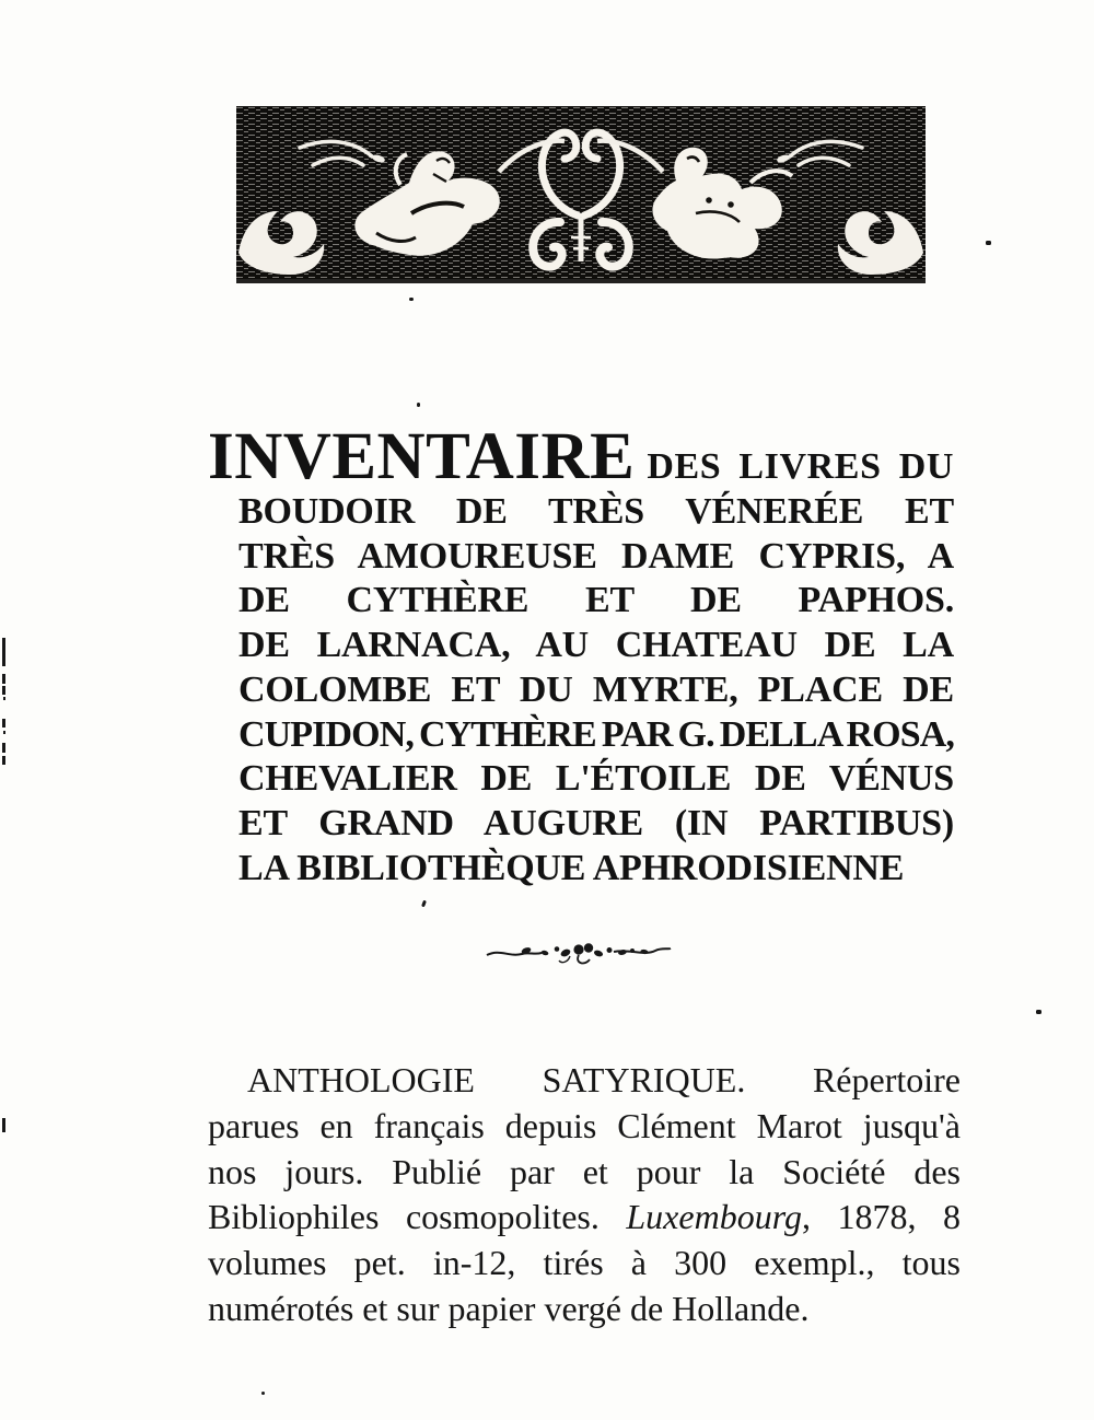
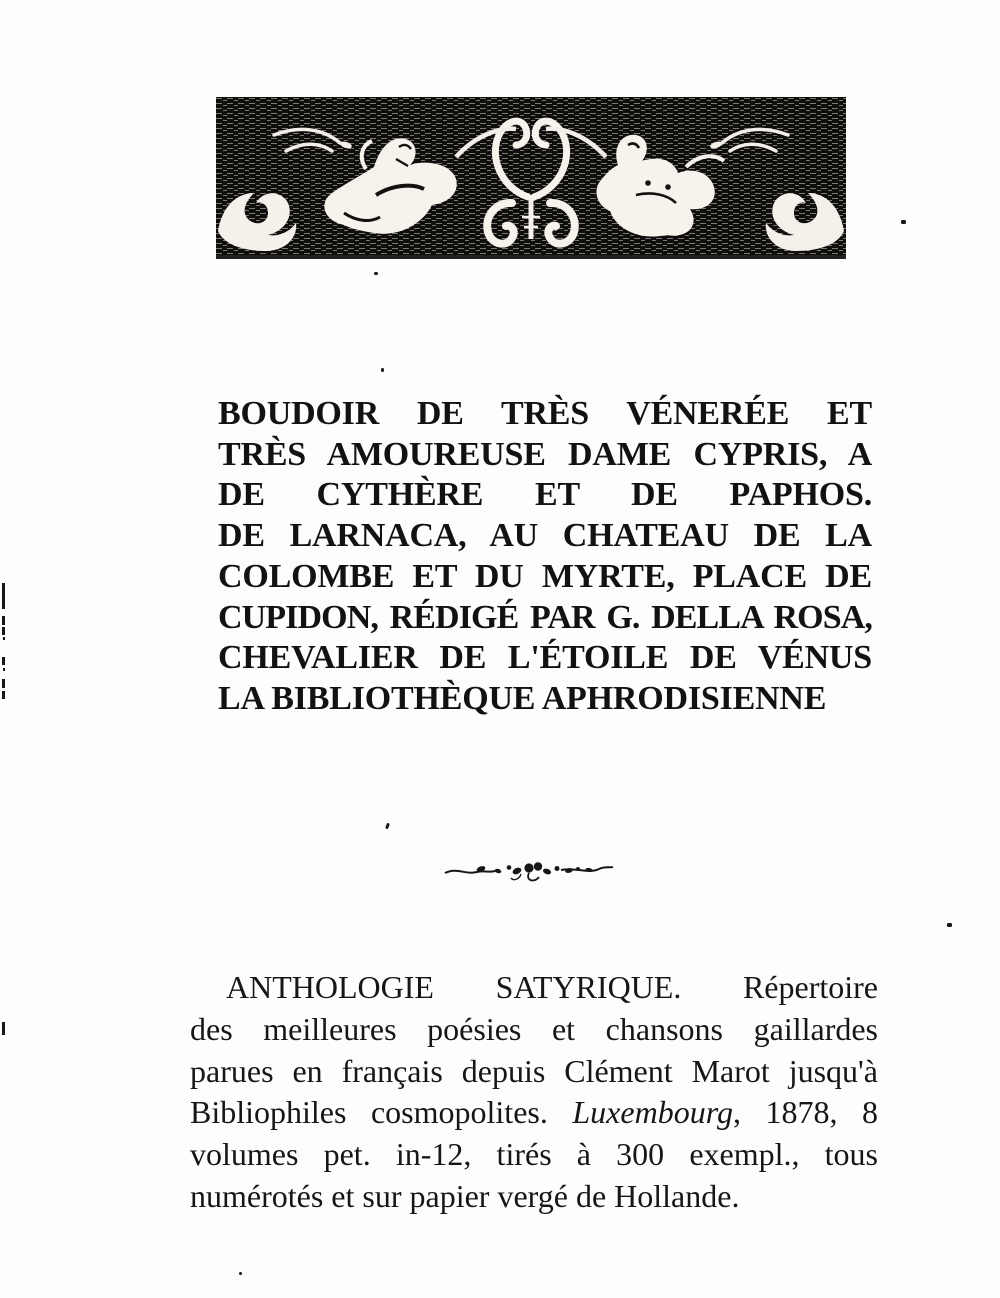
- INVENTAIRE DES LIVRES DU
  BOUDOIR DE TRÈS VÉNERÉE ET
  TRÈS AMOUREUSE DAME CYPRIS, A
  DE CYTHÈRE ET DE PAPHOS.
  DE LARNACA, AU CHATEAU DE LA
  COLOMBE ET DU MYRTE, PLACE DE
- CUPIDON, CYTHÈRE PAR G. DELLA ROSA,
+ CUPIDON, RÉDIGÉ PAR G. DELLA ROSA,
  CHEVALIER DE L'ÉTOILE DE VÉNUS
- ET GRAND AUGURE (IN PARTIBUS)
  LA BIBLIOTHÈQUE APHRODISIENNE
  ANTHOLOGIE SATYRIQUE. Répertoire
+ des meilleures poésies et chansons gaillardes
  parues en français depuis Clément Marot jusqu'à
- nos jours. Publié par et pour la Société des
  Bibliophiles cosmopolites. Luxembourg, 1878, 8
  volumes pet. in-12, tirés à 300 exempl., tous
  numérotés et sur papier vergé de Hollande.
